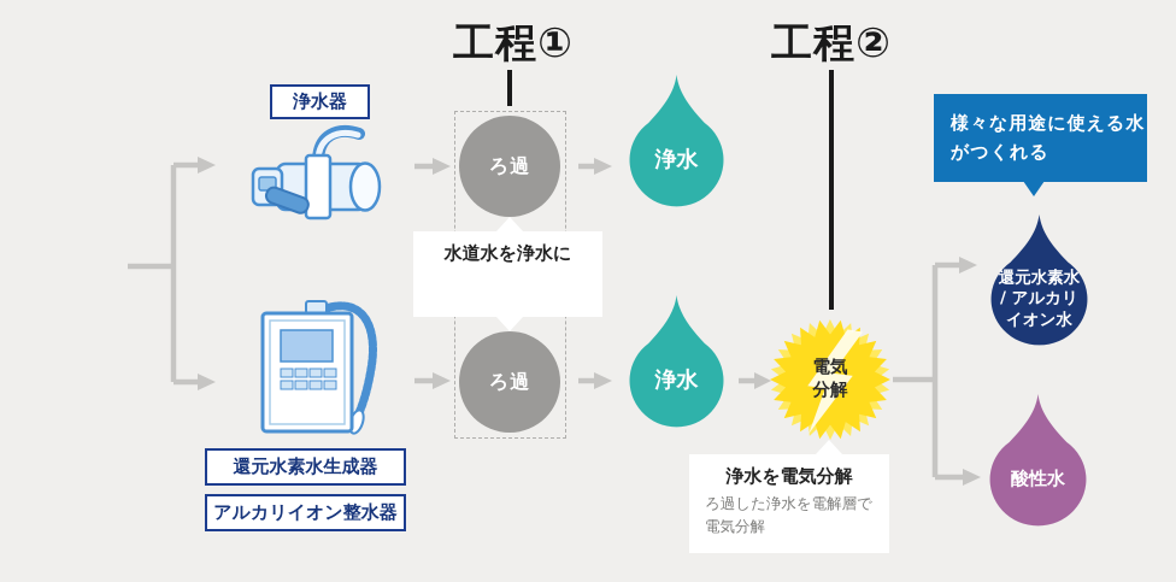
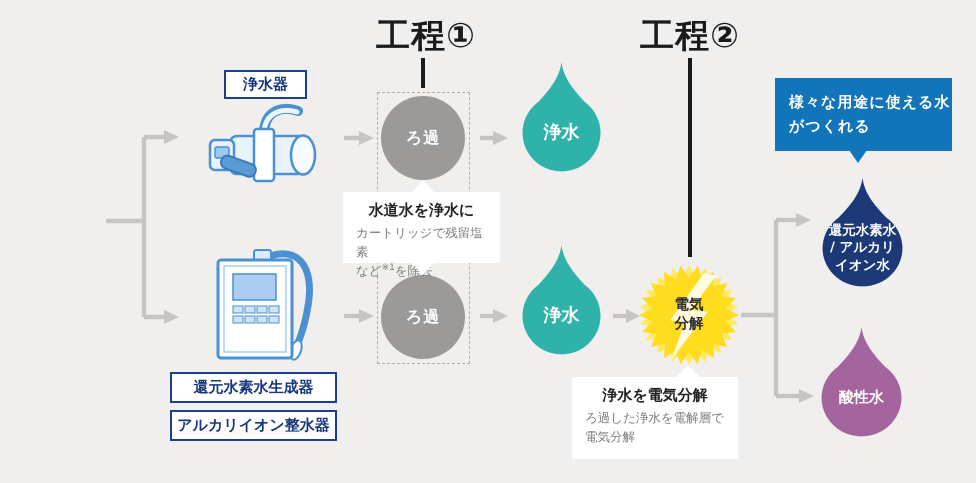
  工程①
  工程②
  浄水器
  還元水素水生成器
  アルカリイオン整水器
  ろ過
  ろ過
  水道水を浄水に
+ カートリッジで残留塩素
+ など※1を除去
  浄水
  浄水
  電気
  分解
  浄水を電気分解
  ろ過した浄水を電解層で
  電気分解
  様々な用途に使える水
  がつくれる
  還元水素水
  / アルカリ
  イオン水
  酸性水
